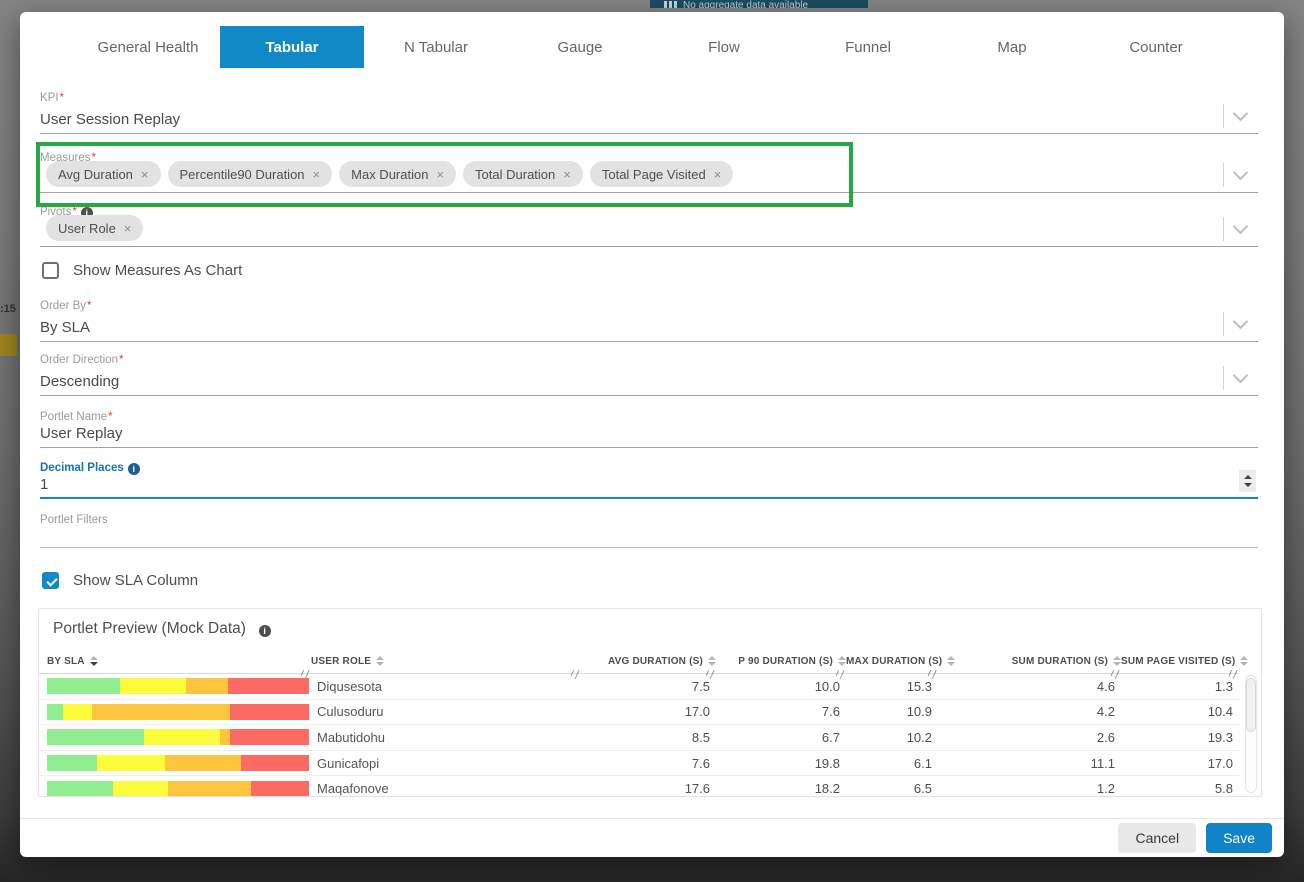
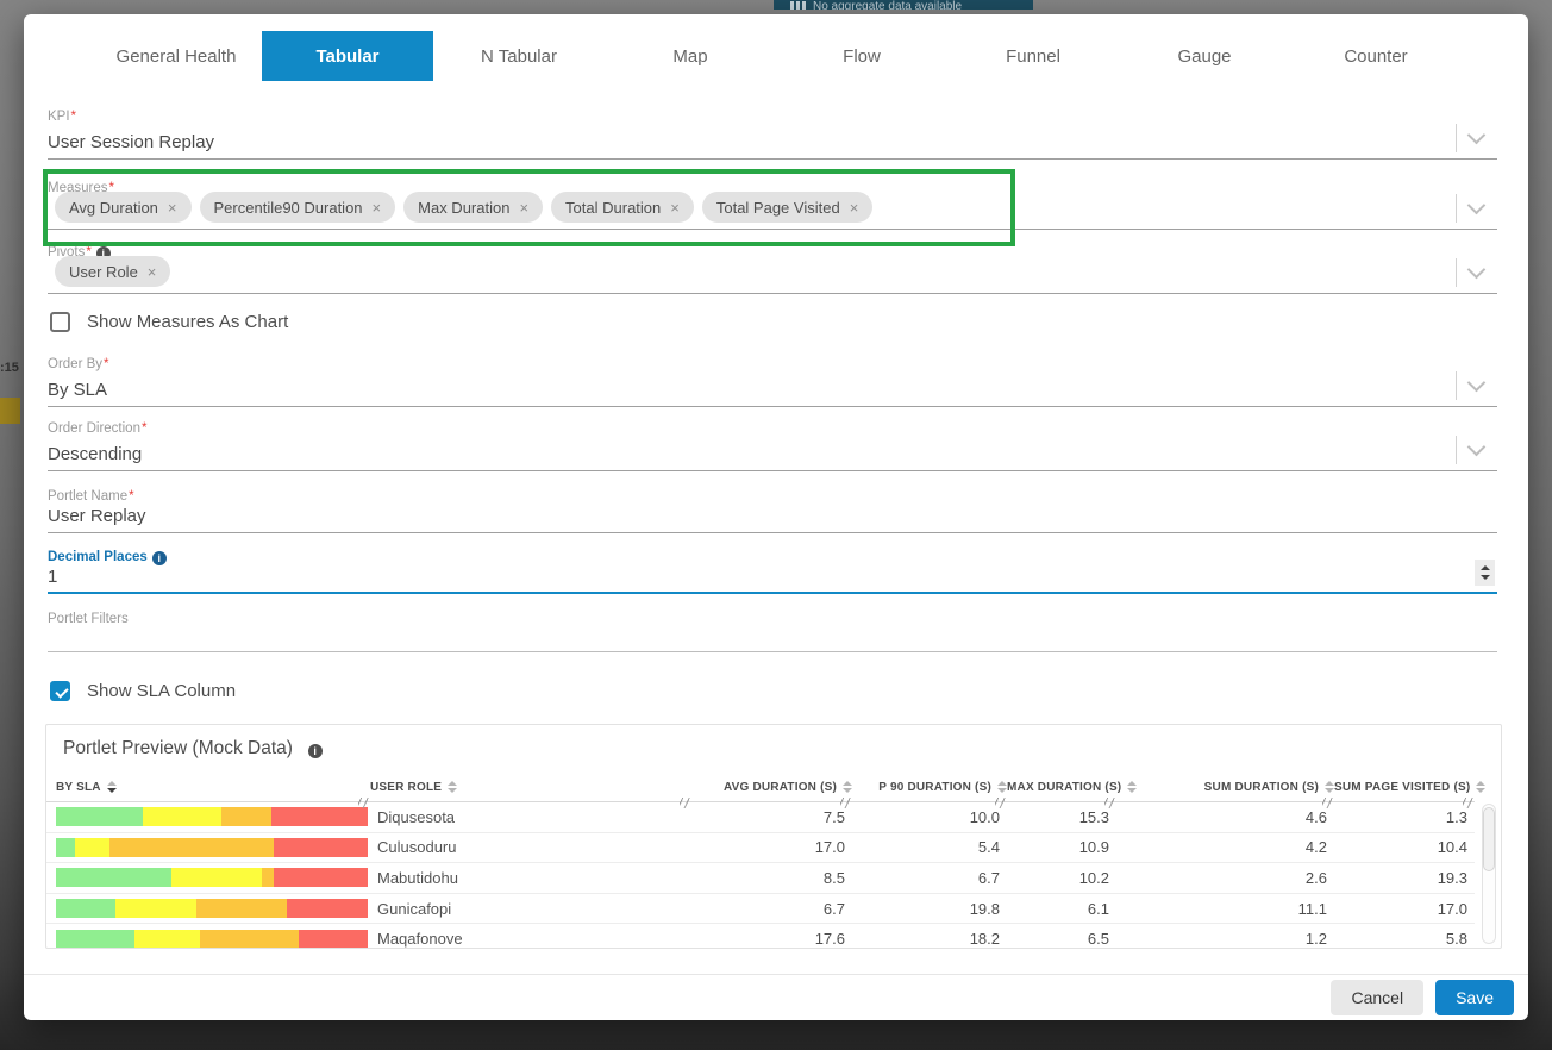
  No aggregate data available
  :15
  General Health
  Tabular
  N Tabular
- Gauge
+ Map
  Flow
  Funnel
- Map
+ Gauge
  Counter
  KPI
  User Session Replay
  Measures
  Avg Duration
  ×
  Percentile90 Duration
  ×
  Max Duration
  ×
  Total Duration
  ×
  Total Page Visited
  ×
  Pivots i
  User Role
  ×
  Show Measures As Chart
  Order By
  By SLA
  Order Direction
  Descending
  Portlet Name
  User Replay
  Decimal Places i
  1
  Portlet Filters
  Show SLA Column
  Portlet Preview (Mock Data) i
  BY SLA	USER ROLE	AVG DURATION (S)	P 90 DURATION (S)	MAX DURATION (S)	SUM DURATION (S)	SUM PAGE VISITED (S)
  	Diqusesota	7.5	10.0	15.3	4.6	1.3
- 	Culusoduru	17.0	7.6	10.9	4.2	10.4
+ 	Culusoduru	17.0	5.4	10.9	4.2	10.4
  	Mabutidohu	8.5	6.7	10.2	2.6	19.3
- 	Gunicafopi	7.6	19.8	6.1	11.1	17.0
+ 	Gunicafopi	6.7	19.8	6.1	11.1	17.0
  	Maqafonove	17.6	18.2	6.5	1.2	5.8
  Cancel
  Save
